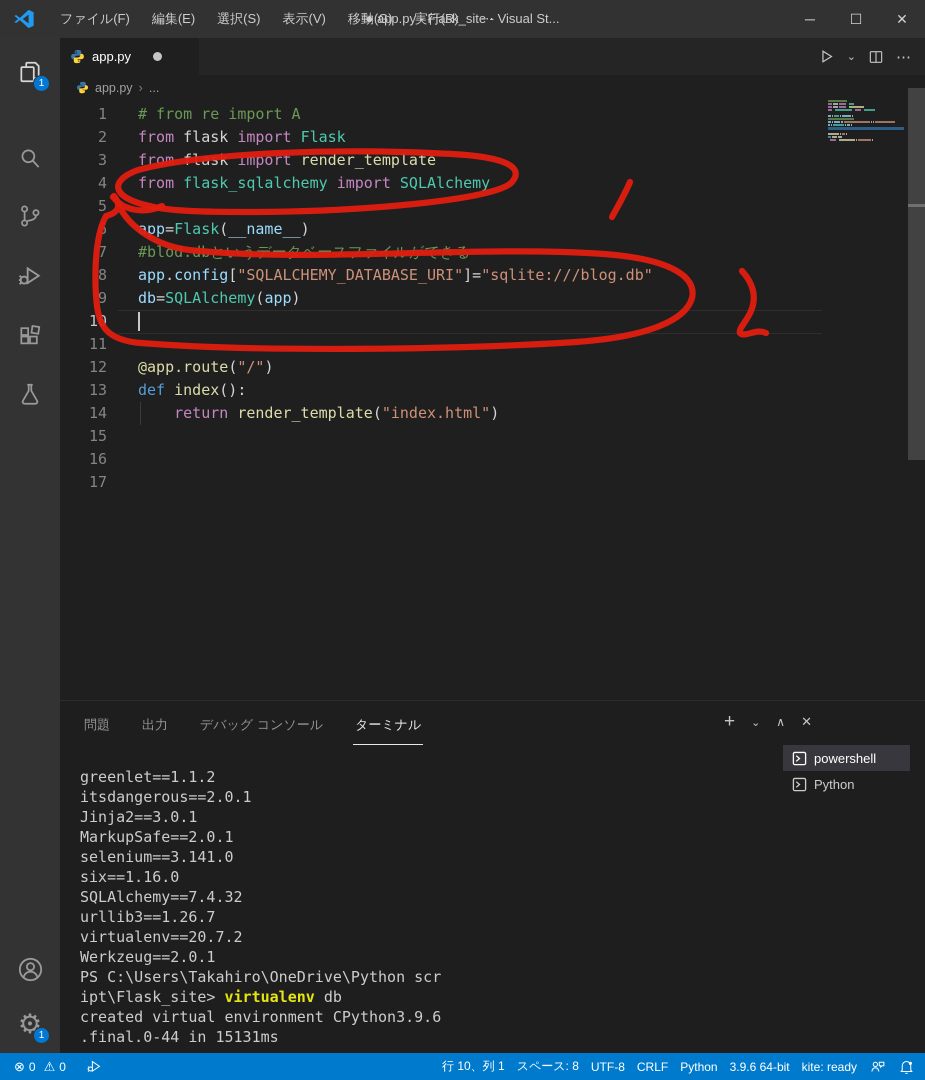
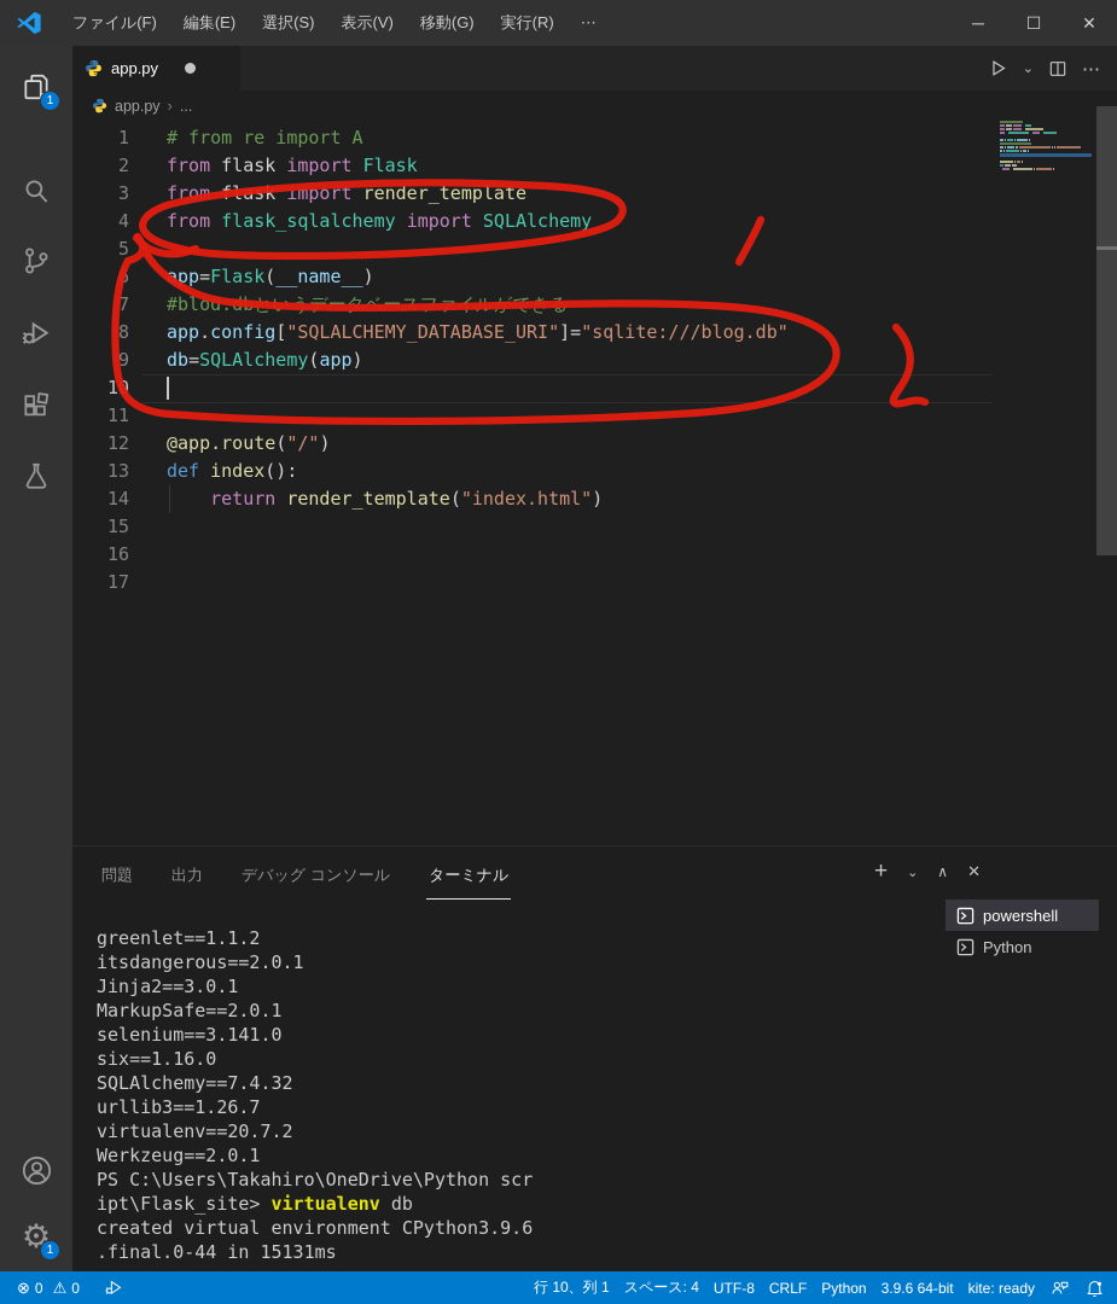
  ファイル(F)
  編集(E)
  選択(S)
  表示(V)
  移動(G)
  実行(R)
  ⋯
- ● app.py - Flask_site - Visual St...
  ─
  ☐
  ✕
  1
  ⚙
  1
  app.py
  ⌄
  ⋯
  app.py
  ›
  ...
  1
  2
  3
  4
  5
  7
  8
  9
  11
  12
  13
  14
  15
  16
  17
  # from re import A
  from flask import Flask
  from k import render_template
  from flask_sqlalchemy import SQLAlchemy
  pp=Flask(__name__)
  app.config["SQLALCHEMY_DATABASE_URI"]="sqlite:///blog.db"
  db=SQLAlchemy(app)
  @app.route("/")
  def index():
  return render_template("index.html")
  問題
  出力
  デバッグ コンソール
  ターミナル
  +
  ⌄
  ∧
  ✕
  greenlet==1.1.2
  itsdangerous==2.0.1
  Jinja2==3.0.1
  MarkupSafe==2.0.1
  selenium==3.141.0
  six==1.16.0
  SQLAlchemy==7.4.32
  urllib3==1.26.7
  virtualenv==20.7.2
  Werkzeug==2.0.1
  PS C:\Users\Takahiro\OneDrive\Python scr
  ipt\Flask_site> virtualenv db
  created virtual environment CPython3.9.6
  .final.0-44 in 15131ms
  powershell
  Python
  ⊗
  0
  ⚠
  0
  行 10、列 1
- スペース: 8
+ スペース: 4
  UTF-8
  CRLF
  Python
  3.9.6 64-bit
  kite: ready
